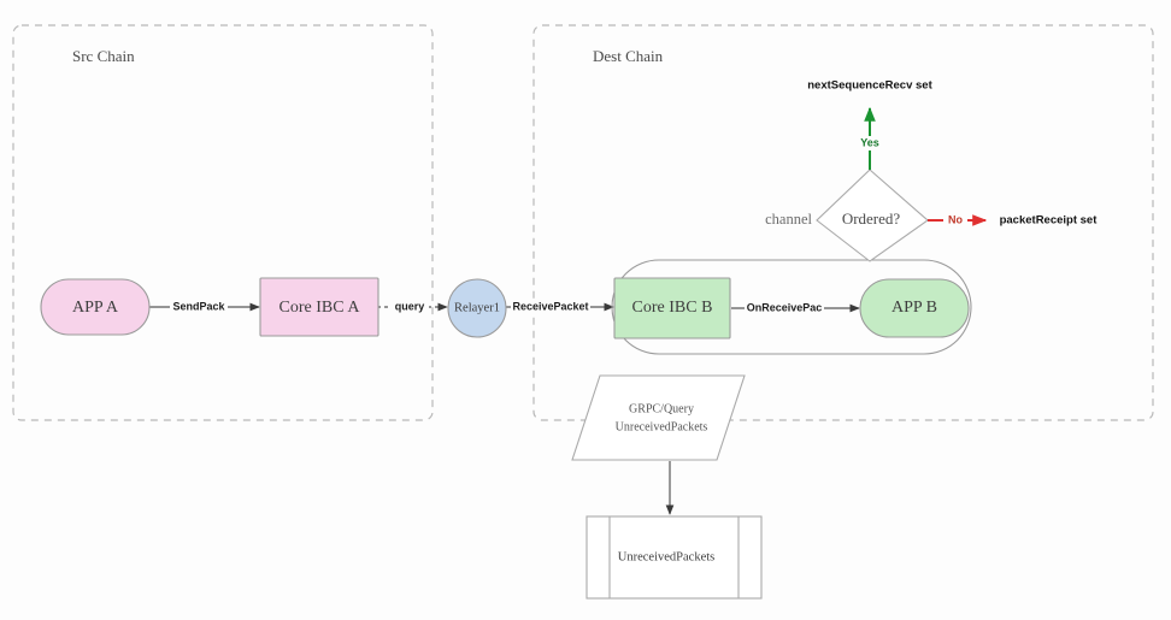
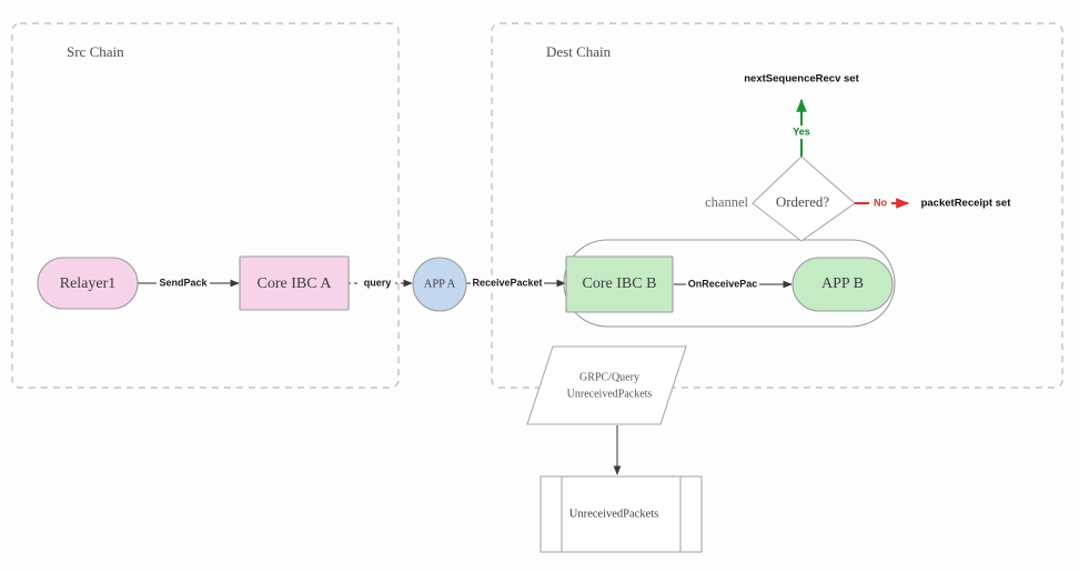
  Src Chain
  Dest Chain
  SendPack
  query
  ReceivePacket
- APP A
+ Relayer1
  Core IBC A
- Relayer1
+ APP A
  Core IBC B
  OnReceivePac
  APP B
  Ordered?
  channel
  Yes
  nextSequenceRecv set
  No
  packetReceipt set
  GRPC/Query
  UnreceivedPackets
  UnreceivedPackets
